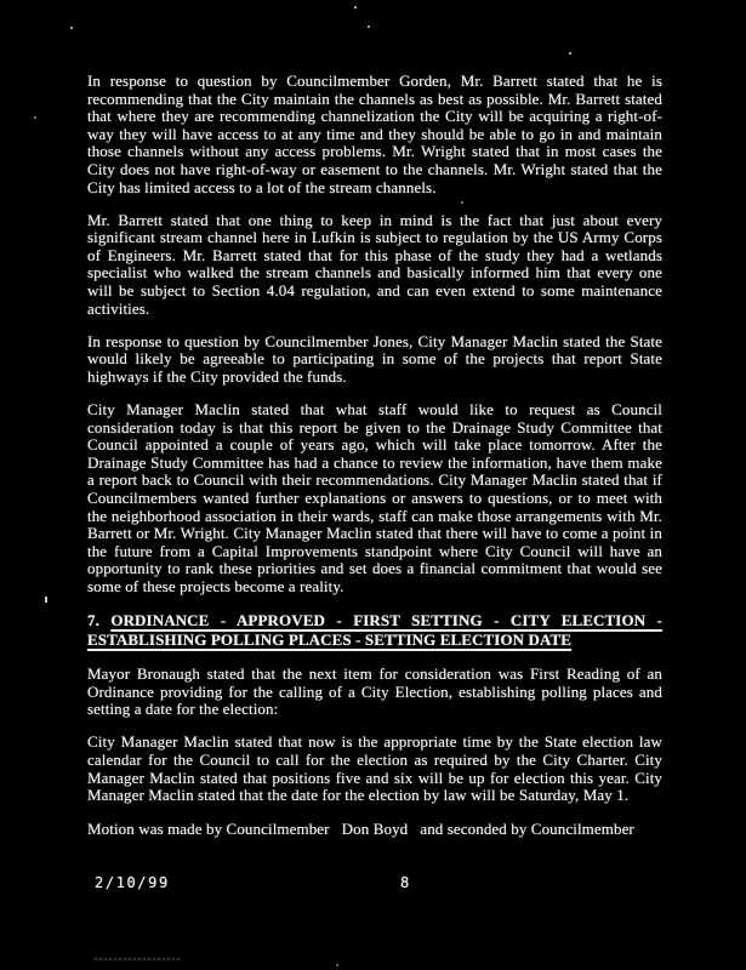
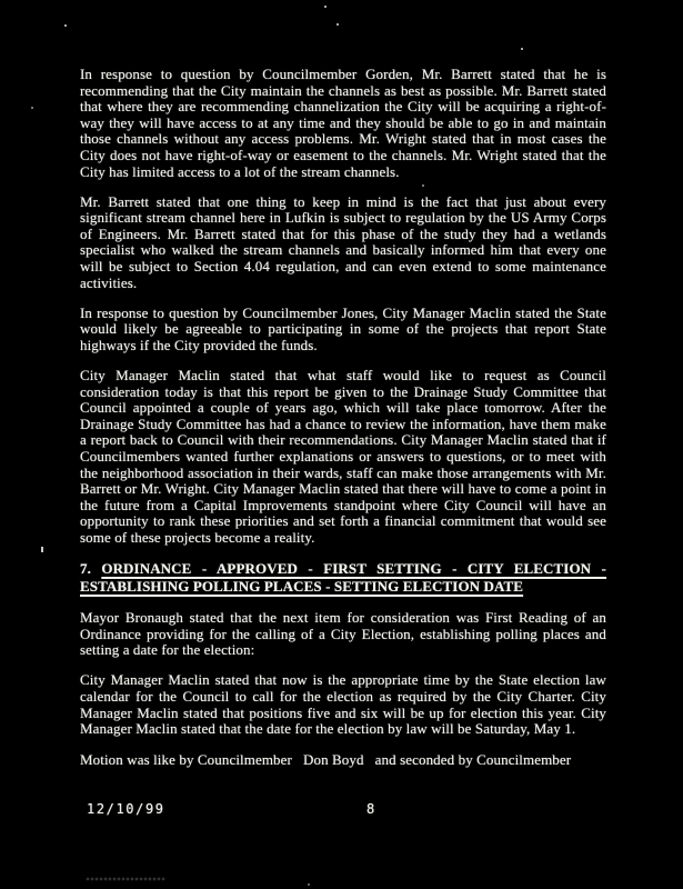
  In response to question by Councilmember Gorden, Mr. Barrett stated that he is recommending that the City maintain the channels as best as possible. Mr. Barrett stated that where they are recommending channelization the City will be acquiring a right-of-way they will have access to at any time and they should be able to go in and maintain those channels without any access problems. Mr. Wright stated that in most cases the City does not have right-of-way or easement to the channels. Mr. Wright stated that the City has limited access to a lot of the stream channels.
  Mr. Barrett stated that one thing to keep in mind is the fact that just about every significant stream channel here in Lufkin is subject to regulation by the US Army Corps of Engineers. Mr. Barrett stated that for this phase of the study they had a wetlands specialist who walked the stream channels and basically informed him that every one will be subject to Section 4.04 regulation, and can even extend to some maintenance activities.
  In response to question by Councilmember Jones, City Manager Maclin stated the State would likely be agreeable to participating in some of the projects that report State highways if the City provided the funds.
- City Manager Maclin stated that what staff would like to request as Council consideration today is that this report be given to the Drainage Study Committee that Council appointed a couple of years ago, which will take place tomorrow. After the Drainage Study Committee has had a chance to review the information, have them make a report back to Council with their recommendations. City Manager Maclin stated that if Councilmembers wanted further explanations or answers to questions, or to meet with the neighborhood association in their wards, staff can make those arrangements with Mr. Barrett or Mr. Wright. City Manager Maclin stated that there will have to come a point in the future from a Capital Improvements standpoint where City Council will have an opportunity to rank these priorities and set does a financial commitment that would see some of these projects become a reality.
+ City Manager Maclin stated that what staff would like to request as Council consideration today is that this report be given to the Drainage Study Committee that Council appointed a couple of years ago, which will take place tomorrow. After the Drainage Study Committee has had a chance to review the information, have them make a report back to Council with their recommendations. City Manager Maclin stated that if Councilmembers wanted further explanations or answers to questions, or to meet with the neighborhood association in their wards, staff can make those arrangements with Mr. Barrett or Mr. Wright. City Manager Maclin stated that there will have to come a point in the future from a Capital Improvements standpoint where City Council will have an opportunity to rank these priorities and set forth a financial commitment that would see some of these projects become a reality.
  7. ORDINANCE - APPROVED - FIRST SETTING - CITY ELECTION -
  ESTABLISHING POLLING PLACES - SETTING ELECTION DATE
  Mayor Bronaugh stated that the next item for consideration was First Reading of an Ordinance providing for the calling of a City Election, establishing polling places and setting a date for the election:
  City Manager Maclin stated that now is the appropriate time by the State election law calendar for the Council to call for the election as required by the City Charter. City Manager Maclin stated that positions five and six will be up for election this year. City Manager Maclin stated that the date for the election by law will be Saturday, May 1.
- Motion was made by Councilmember Don Boyd and seconded by Councilmember
+ Motion was like by Councilmember Don Boyd and seconded by Councilmember
- 2/10/99
+ 12/10/99
  8
